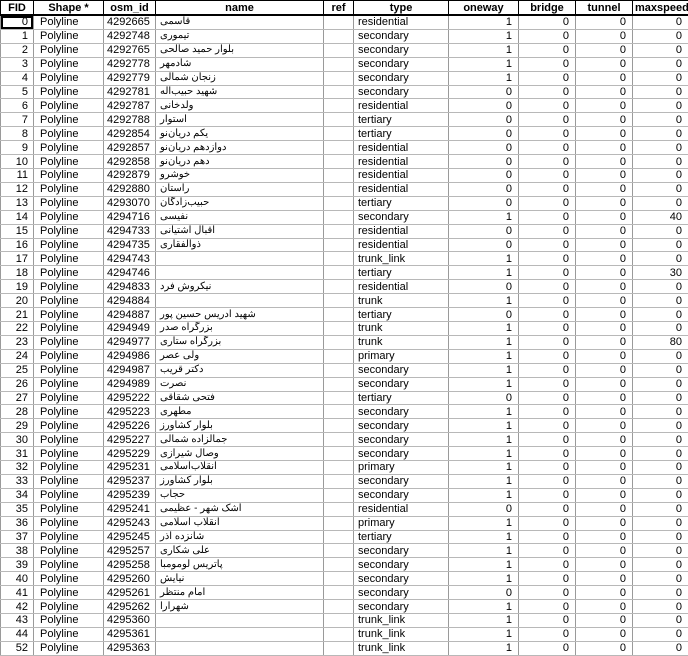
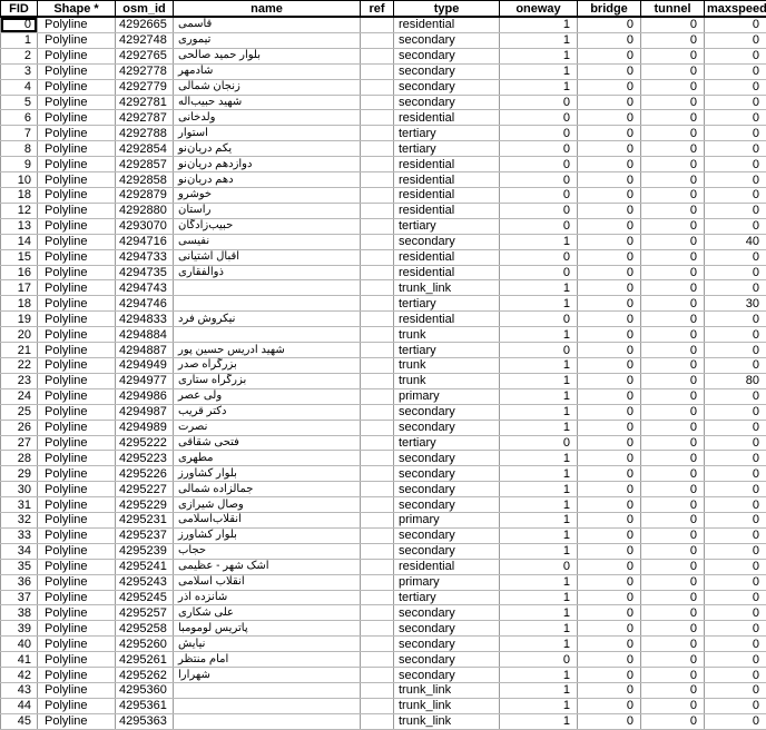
  FID	Shape *	osm_id	name	ref	type	oneway	bridge	tunnel	maxspeed
  0	Polyline	4292665	قاسمی		residential	1	0	0	0
  1	Polyline	4292748	تیموری		secondary	1	0	0	0
  2	Polyline	4292765	بلوار حمید صالحی		secondary	1	0	0	0
  3	Polyline	4292778	شادمهر		secondary	1	0	0	0
  4	Polyline	4292779	زنجان شمالی		secondary	1	0	0	0
  5	Polyline	4292781	شهید حبیب‌اله		secondary	0	0	0	0
  6	Polyline	4292787	ولدخانی		residential	0	0	0	0
  7	Polyline	4292788	استوار		tertiary	0	0	0	0
  8	Polyline	4292854	یکم دریان‌نو		tertiary	0	0	0	0
  9	Polyline	4292857	دوازدهم دریان‌نو		residential	0	0	0	0
  10	Polyline	4292858	دهم دریان‌نو		residential	0	0	0	0
- 11	Polyline	4292879	خوشرو		residential	0	0	0	0
+ 18	Polyline	4292879	خوشرو		residential	0	0	0	0
  12	Polyline	4292880	راستان		residential	0	0	0	0
  13	Polyline	4293070	حبیب‌زادگان		tertiary	0	0	0	0
  14	Polyline	4294716	نفیسی		secondary	1	0	0	40
  15	Polyline	4294733	اقبال آشتیانی		residential	0	0	0	0
  16	Polyline	4294735	ذوالفقاری		residential	0	0	0	0
  17	Polyline	4294743			trunk_link	1	0	0	0
  18	Polyline	4294746			tertiary	1	0	0	30
  19	Polyline	4294833	نیکروش فرد		residential	0	0	0	0
  20	Polyline	4294884			trunk	1	0	0	0
  21	Polyline	4294887	شهید ادریس حسین پور		tertiary	0	0	0	0
  22	Polyline	4294949	بزرگراه صدر		trunk	1	0	0	0
  23	Polyline	4294977	بزرگراه ستاری		trunk	1	0	0	80
  24	Polyline	4294986	ولی عصر		primary	1	0	0	0
  25	Polyline	4294987	دکتر قریب		secondary	1	0	0	0
  26	Polyline	4294989	نصرت		secondary	1	0	0	0
  27	Polyline	4295222	فتحی شقاقی		tertiary	0	0	0	0
  28	Polyline	4295223	مطهری		secondary	1	0	0	0
  29	Polyline	4295226	بلوار کشاورز		secondary	1	0	0	0
  30	Polyline	4295227	جمالزاده شمالی		secondary	1	0	0	0
  31	Polyline	4295229	وصال شیرازی		secondary	1	0	0	0
  32	Polyline	4295231	انقلاب‌اسلامی		primary	1	0	0	0
  33	Polyline	4295237	بلوار کشاورز		secondary	1	0	0	0
  34	Polyline	4295239	حجاب		secondary	1	0	0	0
  35	Polyline	4295241	اشک شهر - عظیمی		residential	0	0	0	0
  36	Polyline	4295243	انقلاب اسلامی		primary	1	0	0	0
  37	Polyline	4295245	شانزده آذر		tertiary	1	0	0	0
  38	Polyline	4295257	علی شکاری		secondary	1	0	0	0
  39	Polyline	4295258	پاتریس لومومبا		secondary	1	0	0	0
  40	Polyline	4295260	نیایش		secondary	1	0	0	0
  41	Polyline	4295261	امام منتظر		secondary	0	0	0	0
  42	Polyline	4295262	شهرارا		secondary	1	0	0	0
  43	Polyline	4295360			trunk_link	1	0	0	0
  44	Polyline	4295361			trunk_link	1	0	0	0
- 52	Polyline	4295363			trunk_link	1	0	0	0
+ 45	Polyline	4295363			trunk_link	1	0	0	0
